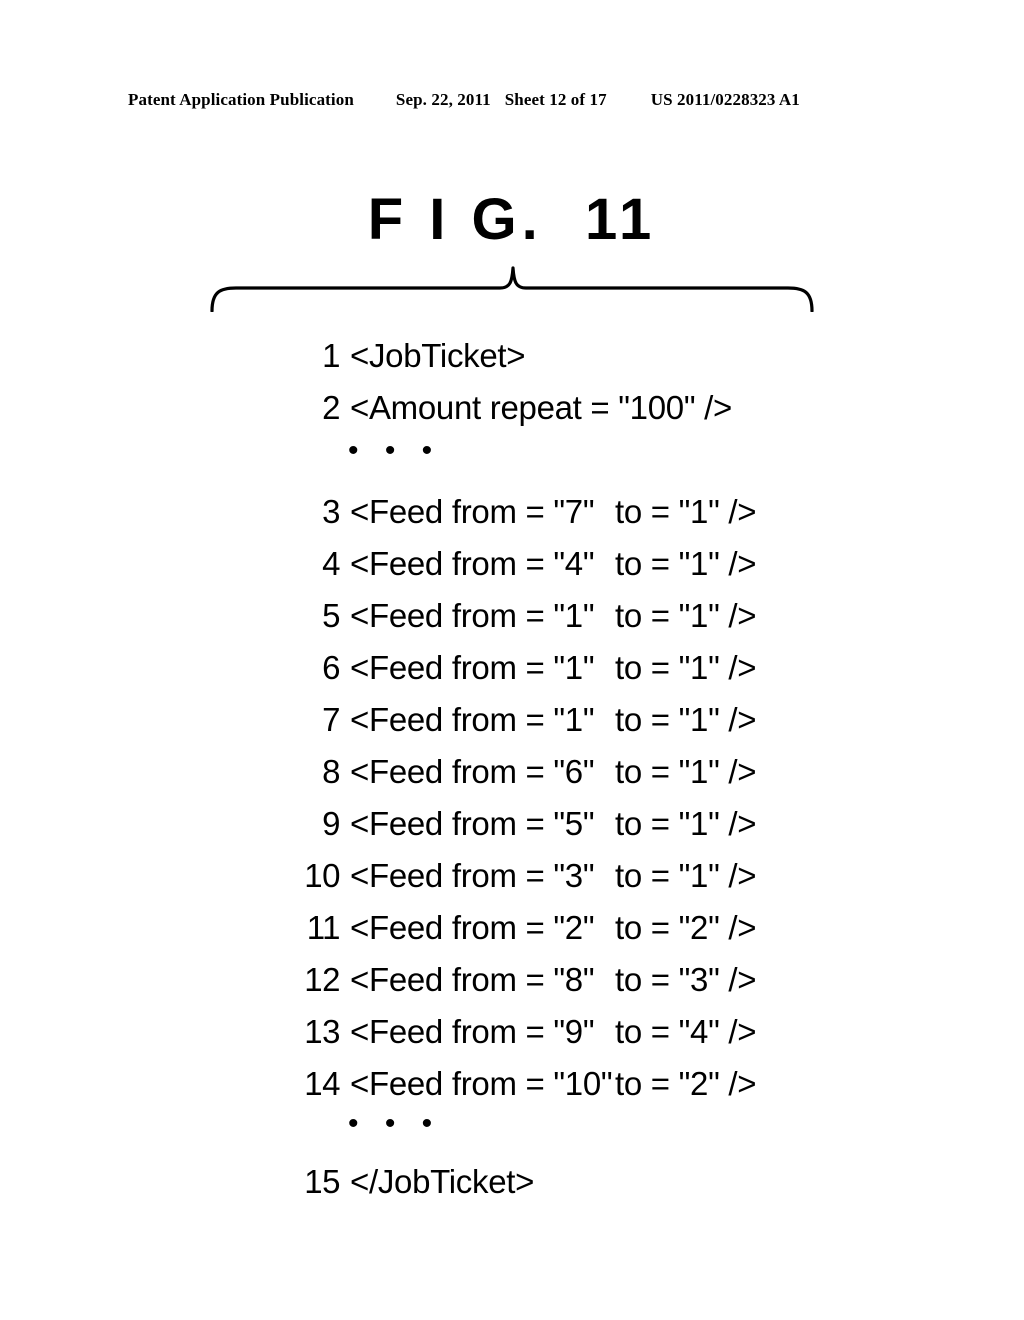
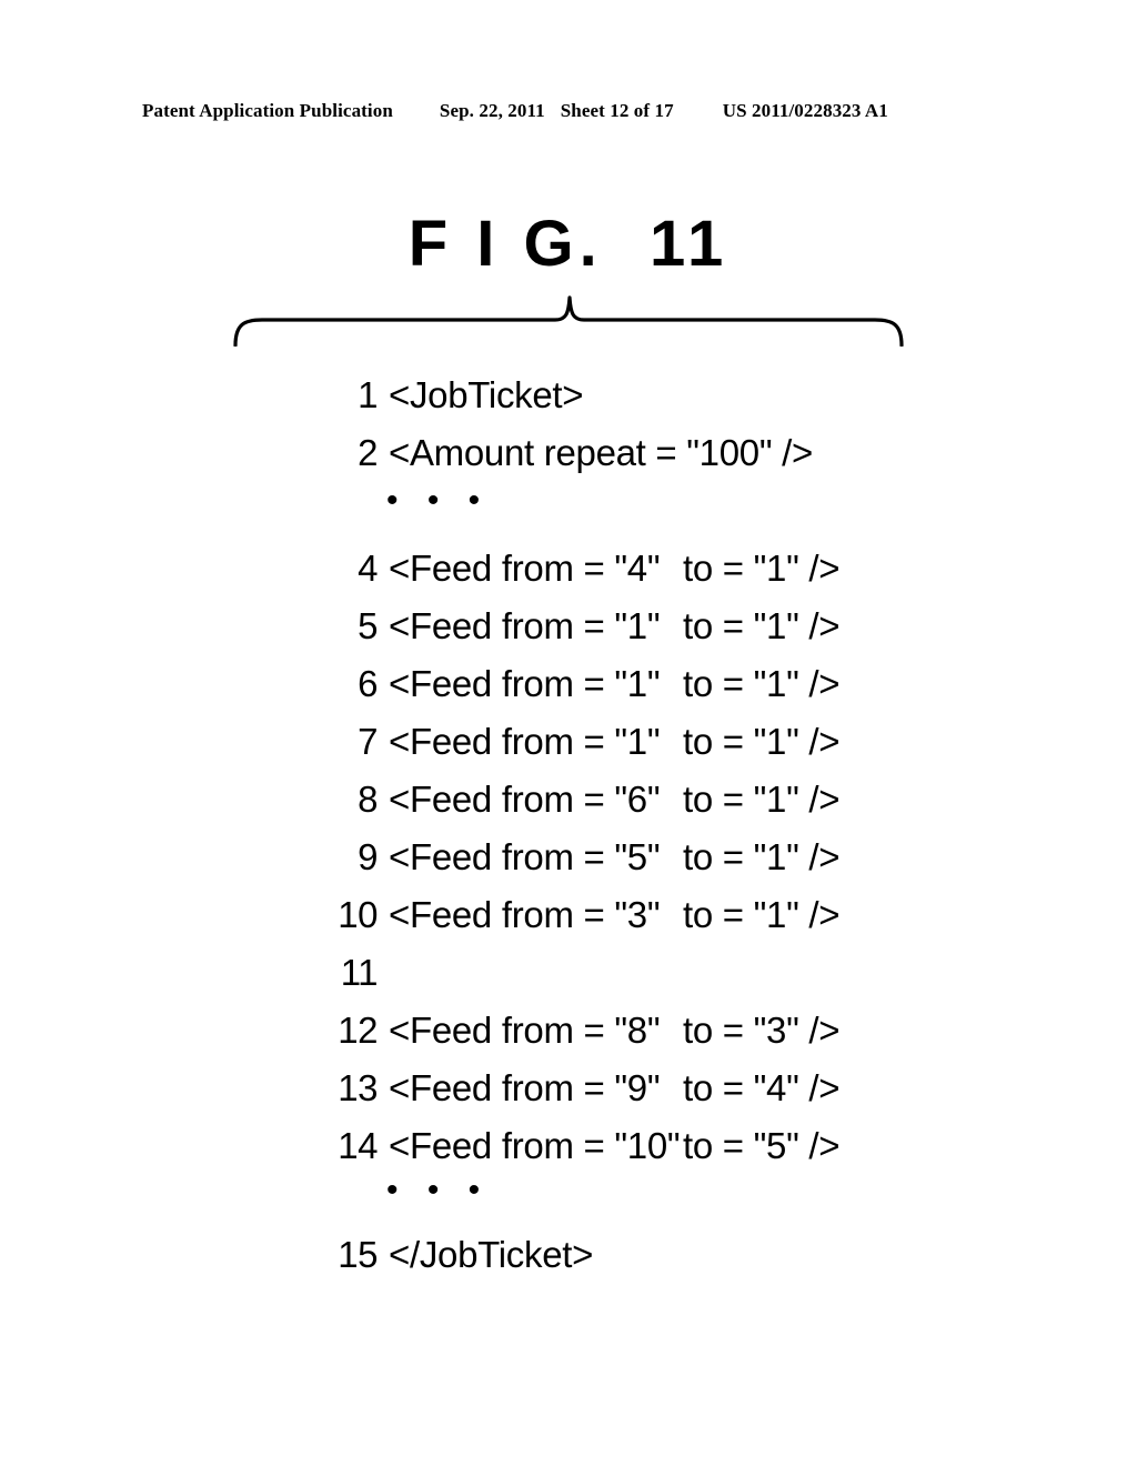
  Patent Application Publication
  Sep. 22, 2011
  Sheet 12 of 17
  US 2011/0228323 A1
  F I G. 11
  1
  <JobTicket>
  2
  <Amount repeat = "100" />
  • • •
- 3
- <Feed from = "7" to = "1" />
  4
  <Feed from = "4" to = "1" />
  5
  <Feed from = "1" to = "1" />
  6
  <Feed from = "1" to = "1" />
  7
  <Feed from = "1" to = "1" />
  8
  <Feed from = "6" to = "1" />
  9
  <Feed from = "5" to = "1" />
  10
  <Feed from = "3" to = "1" />
  11
- <Feed from = "2" to = "2" />
  12
  <Feed from = "8" to = "3" />
  13
  <Feed from = "9" to = "4" />
  14
- <Feed from = "10"to = "2" />
+ <Feed from = "10"to = "5" />
  • • •
  15
  </JobTicket>
